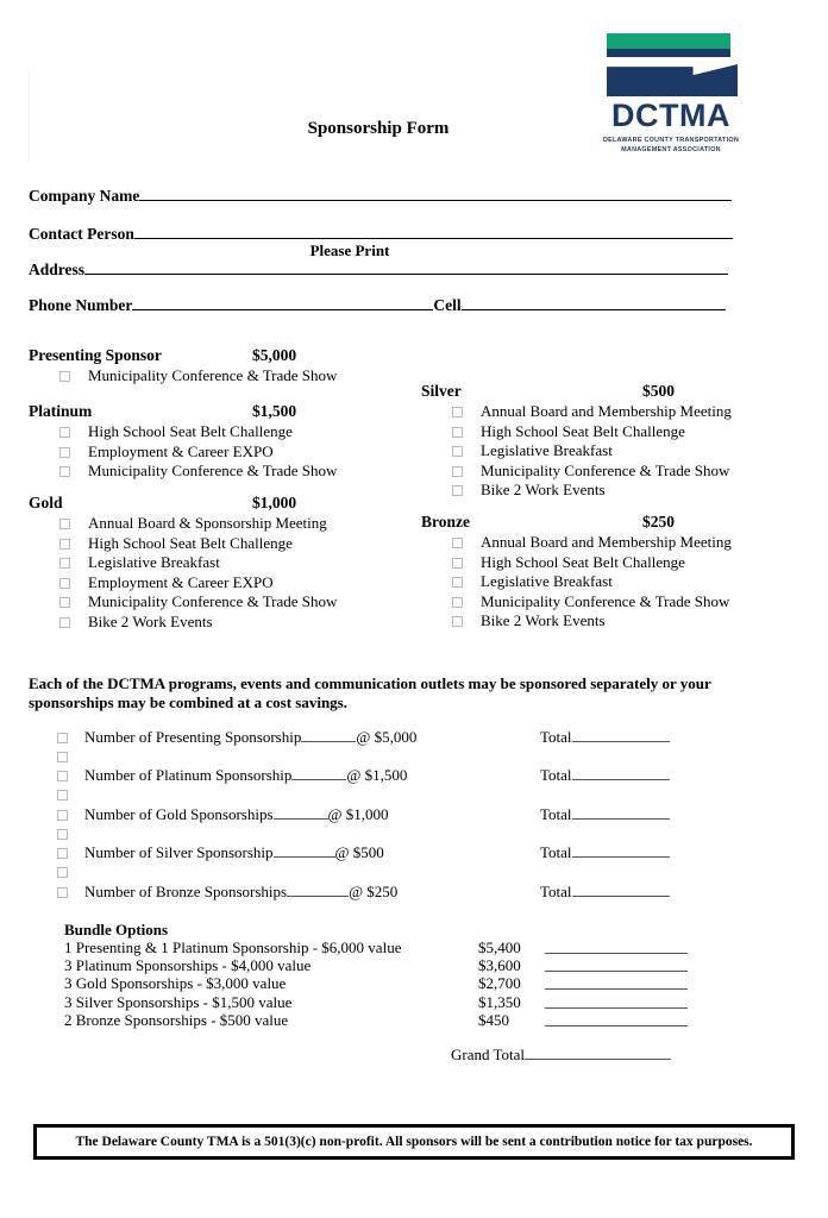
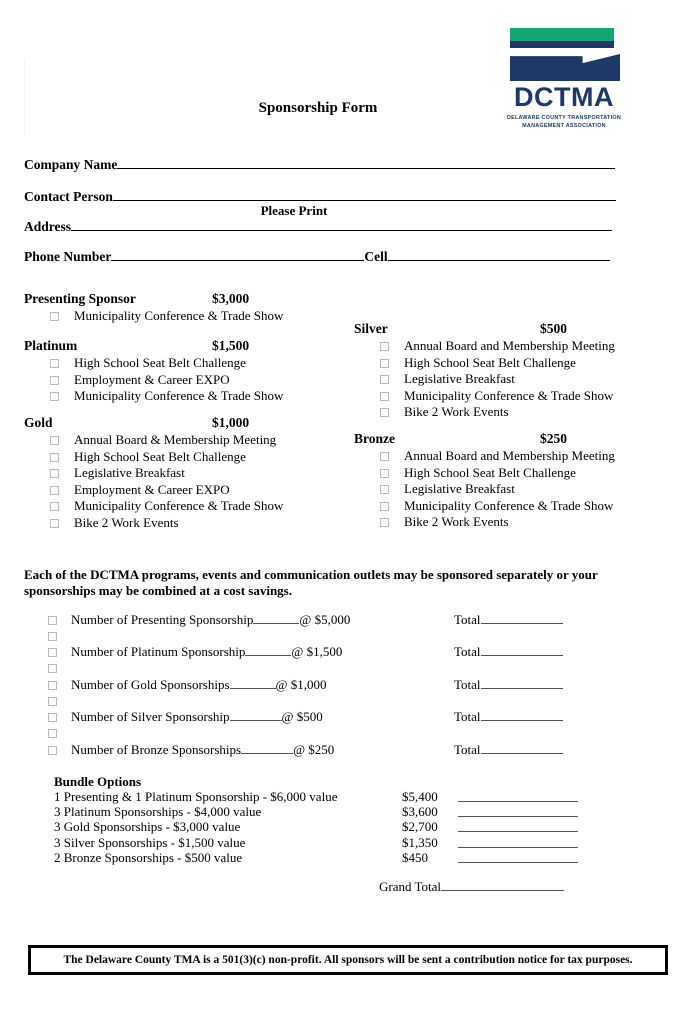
  DCTMA
  Sponsorship Form
  Company Name
  Contact Person
  Please Print
  Address
  Phone Number Cell
  Presenting Sponsor
- $5,000
+ $3,000
  Municipality Conference & Trade Show
  Platinum
  $1,500
  High School Seat Belt Challenge
  Employment & Career EXPO
  Municipality Conference & Trade Show
  Gold
  $1,000
- Annual Board & Sponsorship Meeting
+ Annual Board & Membership Meeting
  High School Seat Belt Challenge
  Legislative Breakfast
  Employment & Career EXPO
  Municipality Conference & Trade Show
  Bike 2 Work Events
  Silver
  $500
  Annual Board and Membership Meeting
  High School Seat Belt Challenge
  Legislative Breakfast
  Municipality Conference & Trade Show
  Bike 2 Work Events
  Bronze
  $250
  Annual Board and Membership Meeting
  High School Seat Belt Challenge
  Legislative Breakfast
  Municipality Conference & Trade Show
  Bike 2 Work Events
  Each of the DCTMA programs, events and communication outlets may be sponsored separately or your sponsorships may be combined at a cost savings.
  Number of Presenting Sponsorship @ $5,000
  Total
  Number of Platinum Sponsorship @ $1,500
  Total
  Number of Gold Sponsorships @ $1,000
  Total
  Number of Silver Sponsorship @ $500
  Total
  Number of Bronze Sponsorships @ $250
  Total
  Bundle Options
  1 Presenting & 1 Platinum Sponsorship - $6,000 value
  $5,400
  3 Platinum Sponsorships - $4,000 value
  $3,600
  3 Gold Sponsorships - $3,000 value
  $2,700
  3 Silver Sponsorships - $1,500 value
  $1,350
  2 Bronze Sponsorships - $500 value
  $450
  Grand Total
  The Delaware County TMA is a 501(3)(c) non-profit. All sponsors will be sent a contribution notice for tax purposes.
